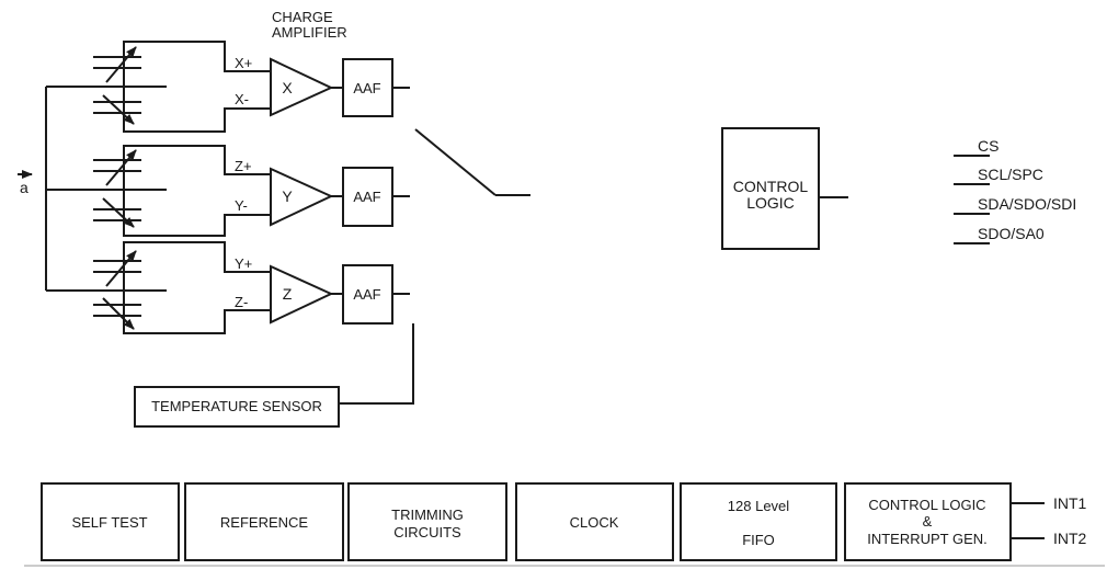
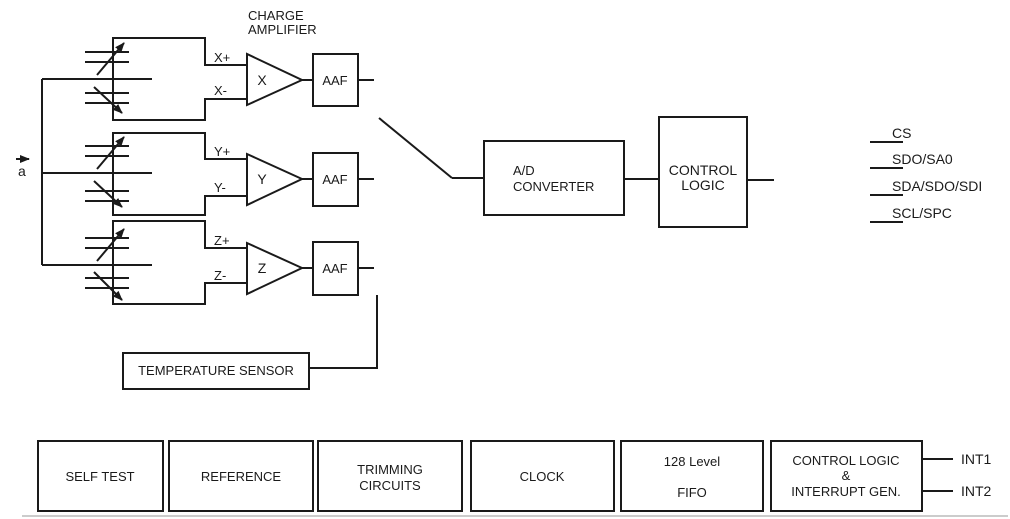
  a
  CHARGE
  AMPLIFIER
  X+
  X-
  X
  AAF
- Z+
+ Y+
  Y-
  Y
  AAF
- Y+
+ Z+
  Z-
  Z
  AAF
+ A/D
+ CONVERTER
  CONTROL
  LOGIC
  CS
- SCL/SPC
+ SDO/SA0
  SDA/SDO/SDI
- SDO/SA0
+ SCL/SPC
  TEMPERATURE SENSOR
  SELF TEST
  REFERENCE
  TRIMMING
  CIRCUITS
  CLOCK
  128 Level
  FIFO
  CONTROL LOGIC
  &
  INTERRUPT GEN.
  INT1
  INT2
